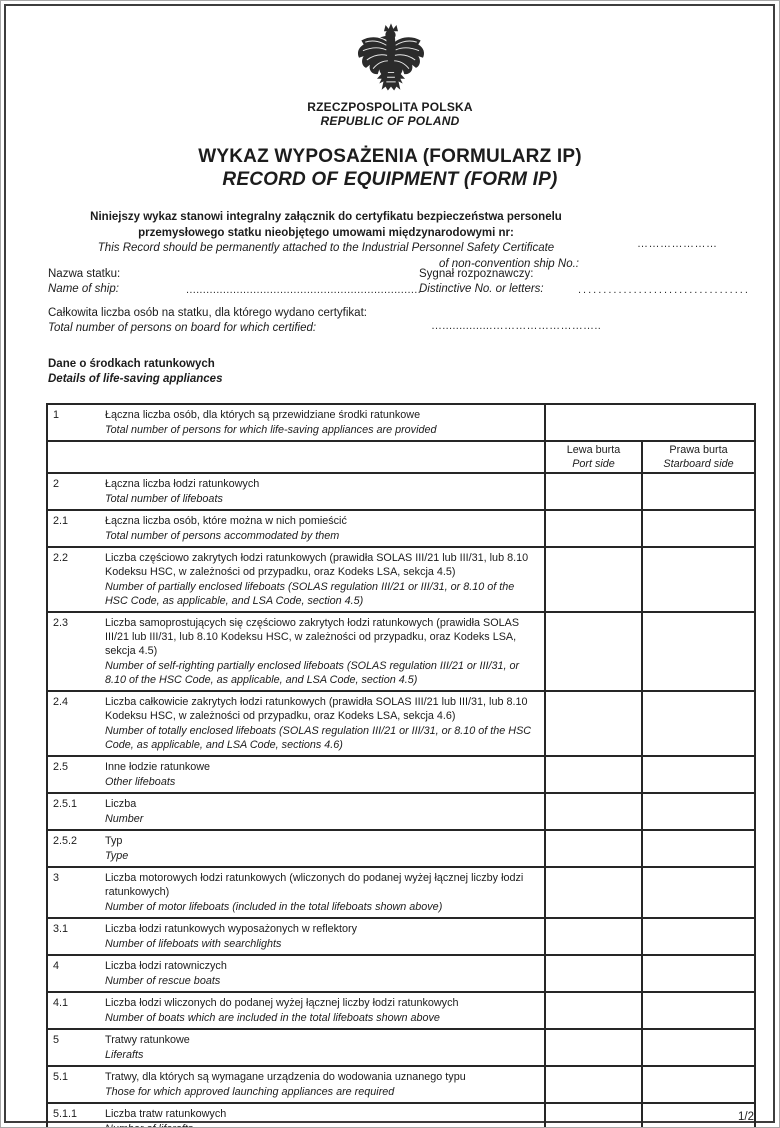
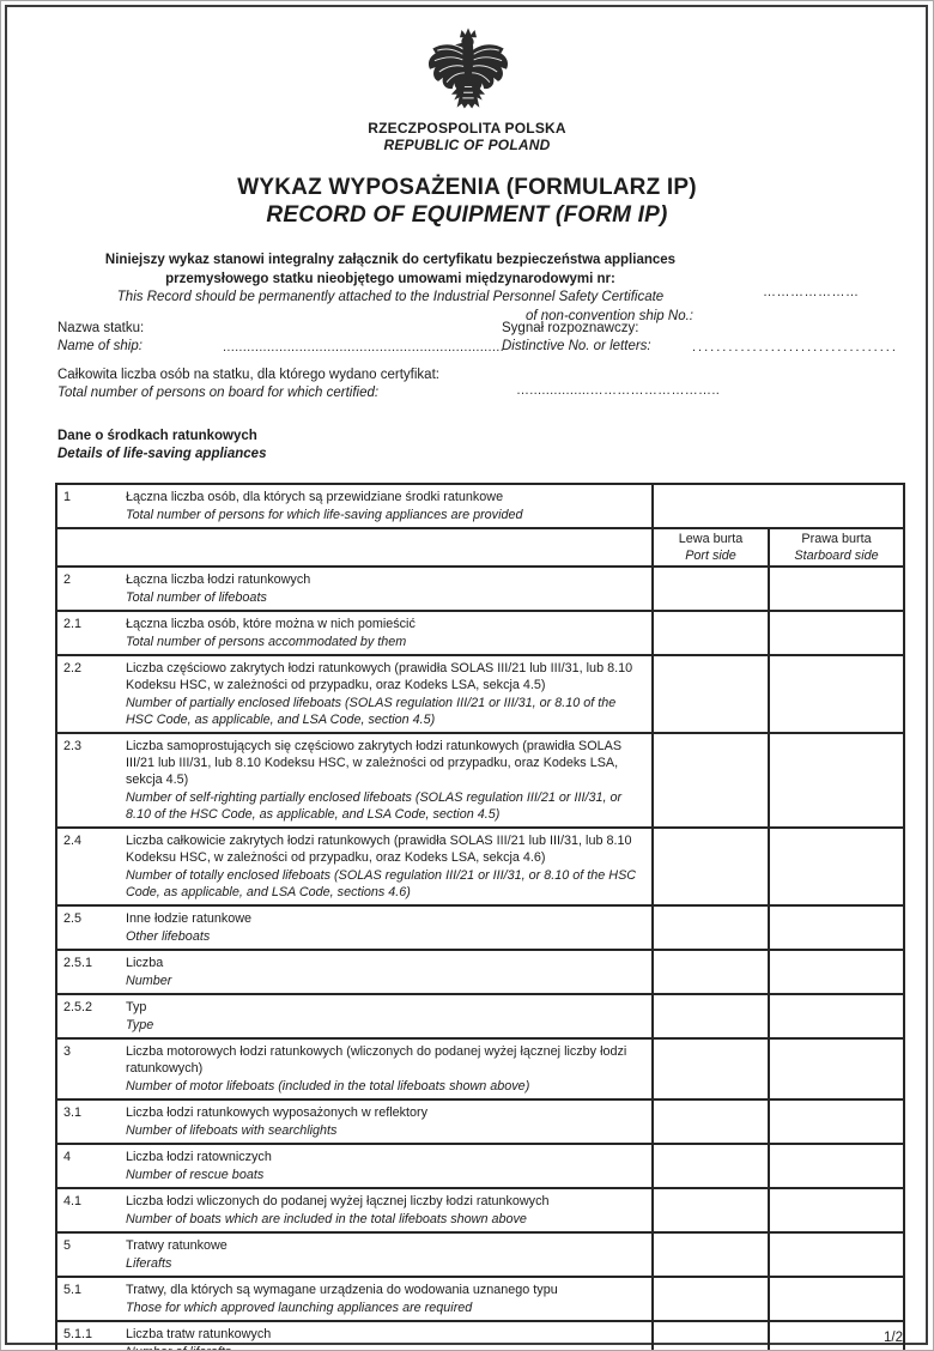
  RZECZPOSPOLITA POLSKA
  REPUBLIC OF POLAND
  WYKAZ WYPOSAŻENIA (FORMULARZ IP)
  RECORD OF EQUIPMENT (FORM IP)
- Niniejszy wykaz stanowi integralny załącznik do certyfikatu bezpieczeństwa personelu
+ Niniejszy wykaz stanowi integralny załącznik do certyfikatu bezpieczeństwa appliances
  przemysłowego statku nieobjętego umowami międzynarodowymi nr:
  This Record should be permanently attached to the Industrial Personnel Safety Certificate
  of non-convention ship No.:
  …………………
  Nazwa statku:
  Name of ship:
  ......................................................................
  Sygnał rozpoznawczy:
  Distinctive No. or letters:
  ..................................
  Całkowita liczba osób na statku, dla którego wydano certyfikat:
  Total number of persons on board for which certified:
  …...............………………………..
  Dane o środkach ratunkowych
  Details of life-saving appliances
  1 Łączna liczba osób, dla których są przewidziane środki ratunkoweTotal number of persons for which life-saving appliances are provided
  	Lewa burtaPort side	Prawa burtaStarboard side
  2 Łączna liczba łodzi ratunkowychTotal number of lifeboats
  2.1 Łączna liczba osób, które można w nich pomieścićTotal number of persons accommodated by them
  2.2 Liczba częściowo zakrytych łodzi ratunkowych (prawidła SOLAS III/21 lub III/31, lub 8.10 Kodeksu HSC, w zależności od przypadku, oraz Kodeks LSA, sekcja 4.5)Number of partially enclosed lifeboats (SOLAS regulation III/21 or III/31, or 8.10 of the HSC Code, as applicable, and LSA Code, section 4.5)
  2.3 Liczba samoprostujących się częściowo zakrytych łodzi ratunkowych (prawidła SOLAS III/21 lub III/31, lub 8.10 Kodeksu HSC, w zależności od przypadku, oraz Kodeks LSA, sekcja 4.5)Number of self-righting partially enclosed lifeboats (SOLAS regulation III/21 or III/31, or 8.10 of the HSC Code, as applicable, and LSA Code, section 4.5)
  2.4 Liczba całkowicie zakrytych łodzi ratunkowych (prawidła SOLAS III/21 lub III/31, lub 8.10 Kodeksu HSC, w zależności od przypadku, oraz Kodeks LSA, sekcja 4.6)Number of totally enclosed lifeboats (SOLAS regulation III/21 or III/31, or 8.10 of the HSC Code, as applicable, and LSA Code, sections 4.6)
  2.5 Inne łodzie ratunkoweOther lifeboats
  2.5.1 LiczbaNumber
  2.5.2 TypType
  3 Liczba motorowych łodzi ratunkowych (wliczonych do podanej wyżej łącznej liczby łodzi ratunkowych)Number of motor lifeboats (included in the total lifeboats shown above)
  3.1 Liczba łodzi ratunkowych wyposażonych w reflektoryNumber of lifeboats with searchlights
  4 Liczba łodzi ratowniczychNumber of rescue boats
  4.1 Liczba łodzi wliczonych do podanej wyżej łącznej liczby łodzi ratunkowychNumber of boats which are included in the total lifeboats shown above
  5 Tratwy ratunkoweLiferafts
  5.1 Tratwy, dla których są wymagane urządzenia do wodowania uznanego typuThose for which approved launching appliances are required
  1/2
